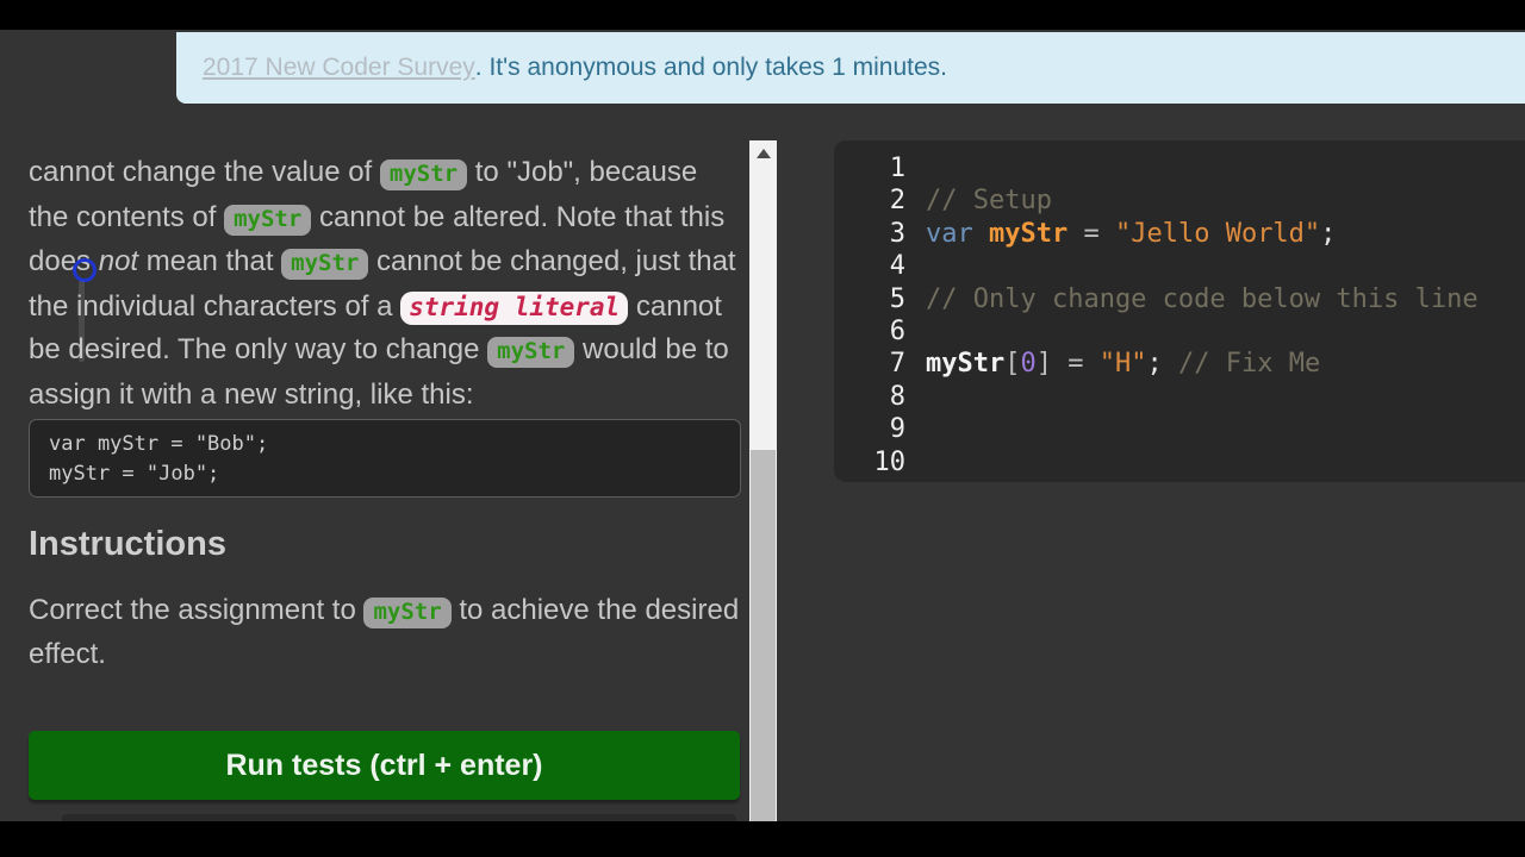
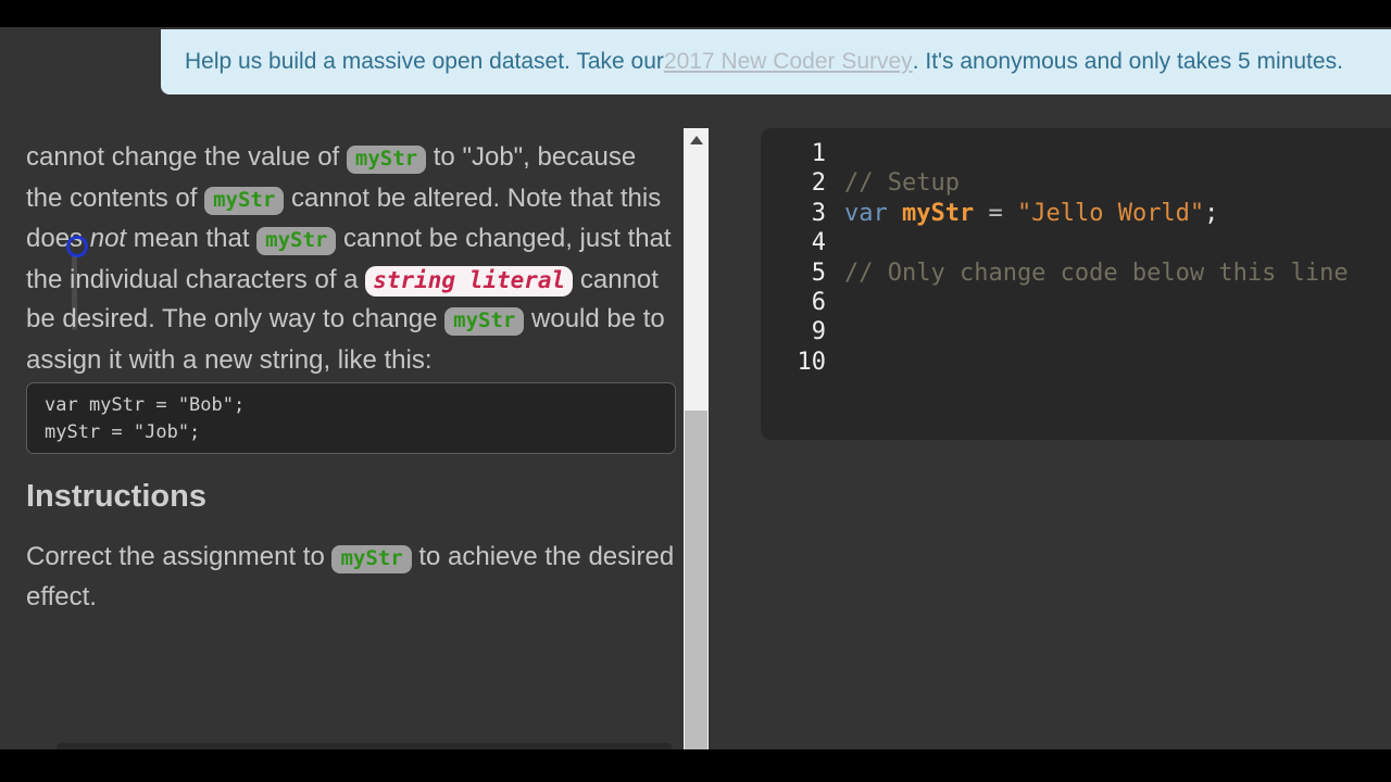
+ Help us build a massive open dataset. Take our
  2017 New Coder Survey
- . It's anonymous and only takes 1 minutes.
+ . It's anonymous and only takes 5 minutes.
  cannot change the value of myStr to "Job", because the contents of myStr cannot be altered. Note that this does not mean that myStr cannot be changed, just that the individual characters of a string literal cannot be desired. The only way to change myStr would be to assign it with a new string, like this:
  var myStr = "Bob";
  myStr = "Job";
  Instructions
  Correct the assignment to myStr to achieve the desired effect.
- Run tests (ctrl + enter)
  1
  2
  // Setup
  3
  var myStr = "Jello World";
  4
  5
  // Only change code below this line
  6
- 7
- myStr[0] = "H"; // Fix Me
- 8
  9
  10
